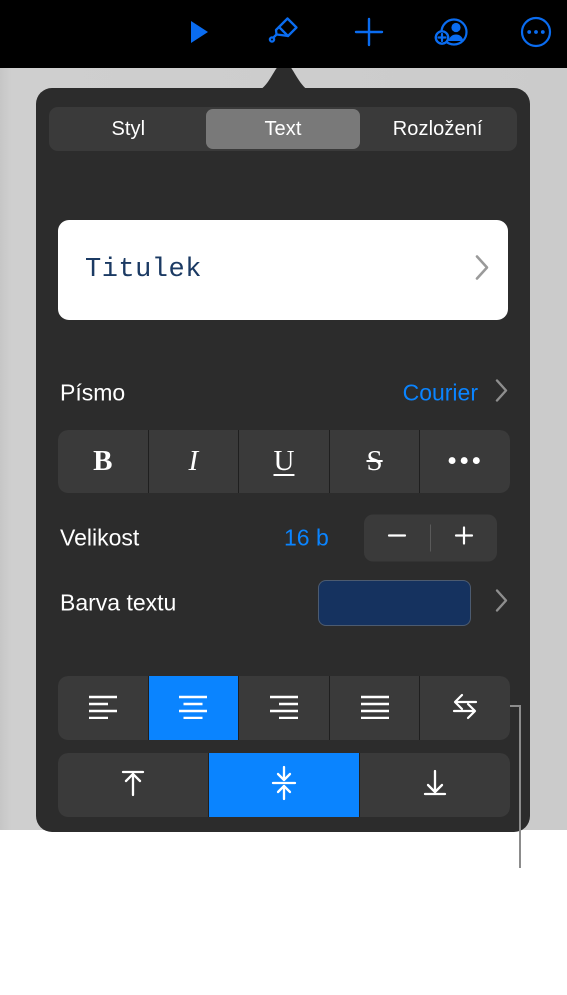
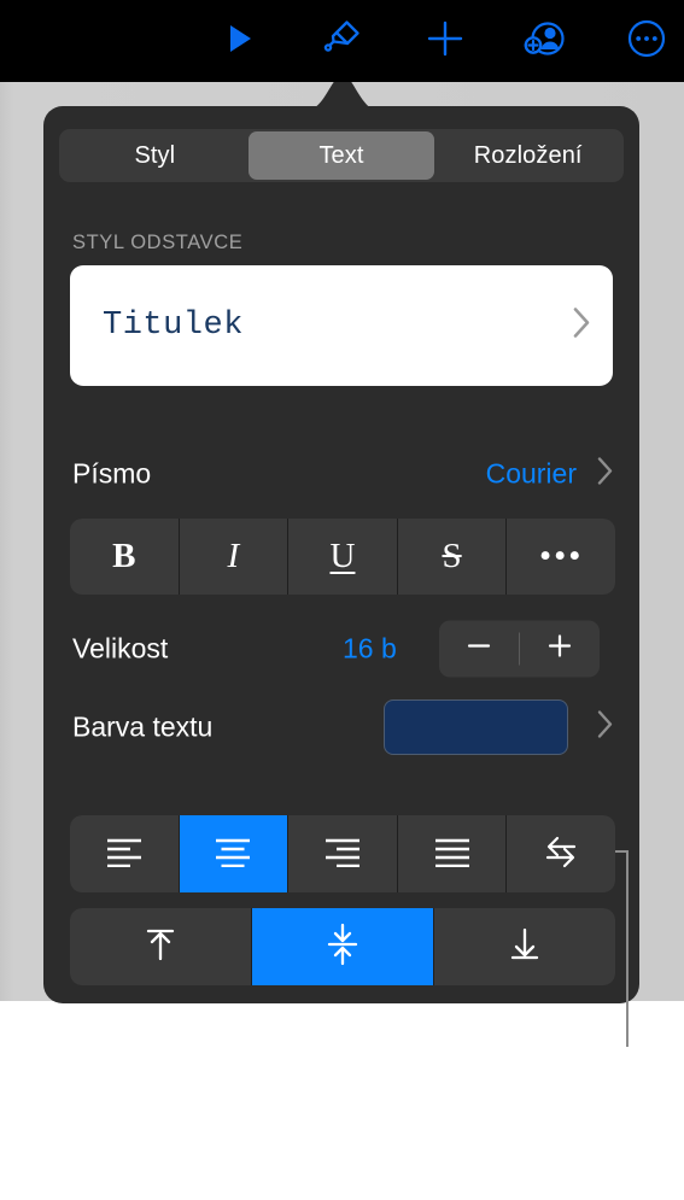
  Styl
  Text
  Rozložení
+ STYL ODSTAVCE
  Titulek
  Písmo
  Courier
  B
  I
  U
  S
  •••
  Velikost
  16 b
  Barva textu
